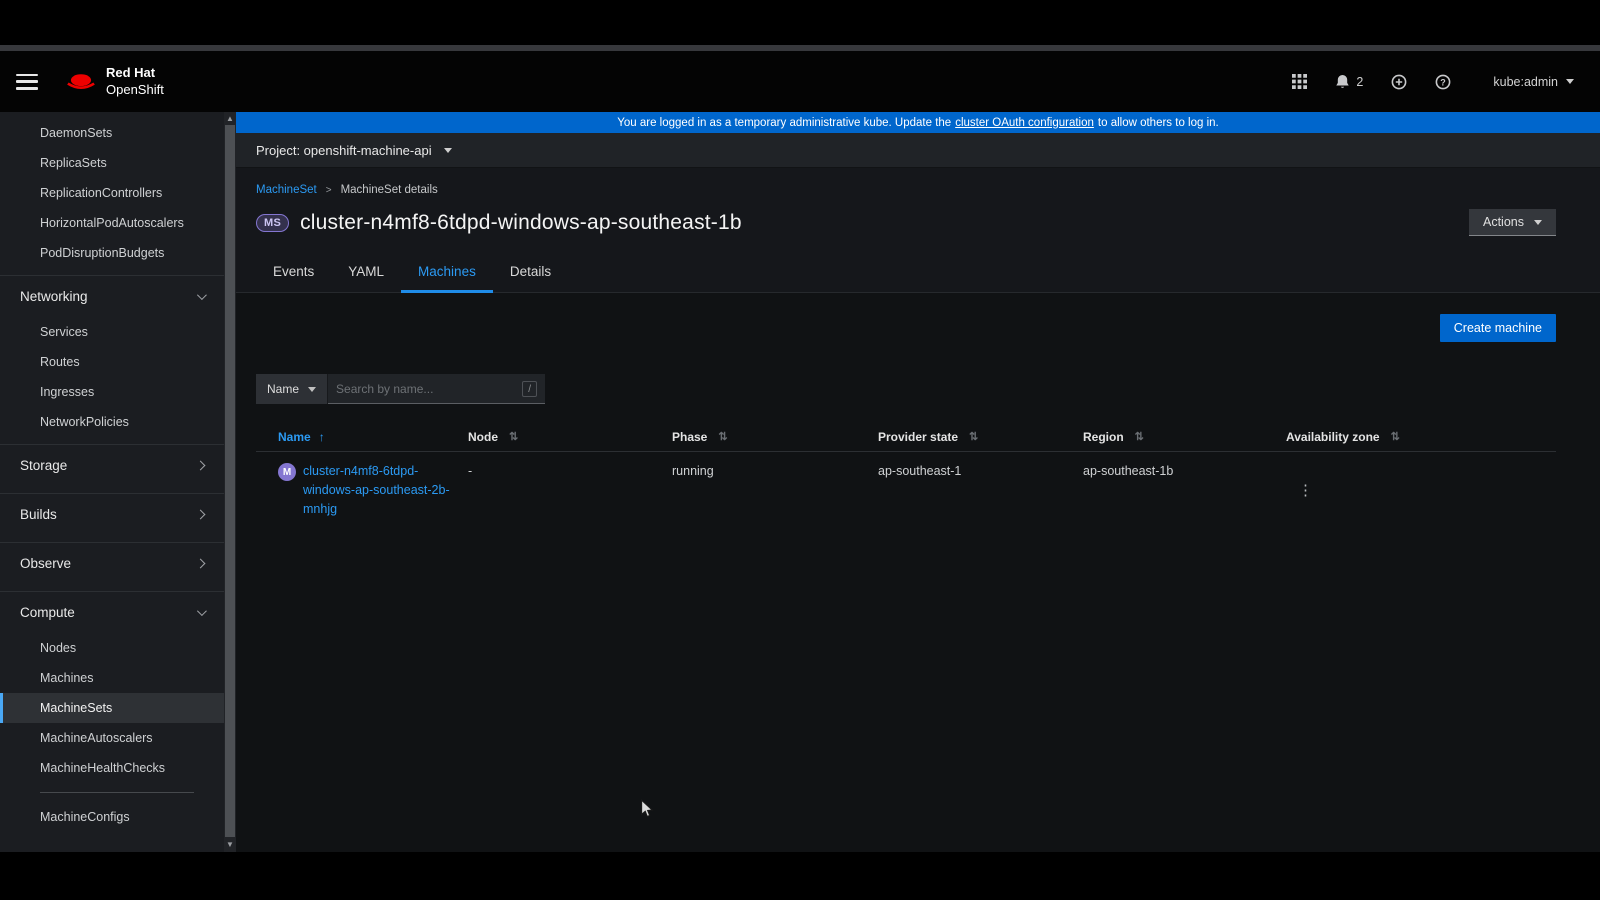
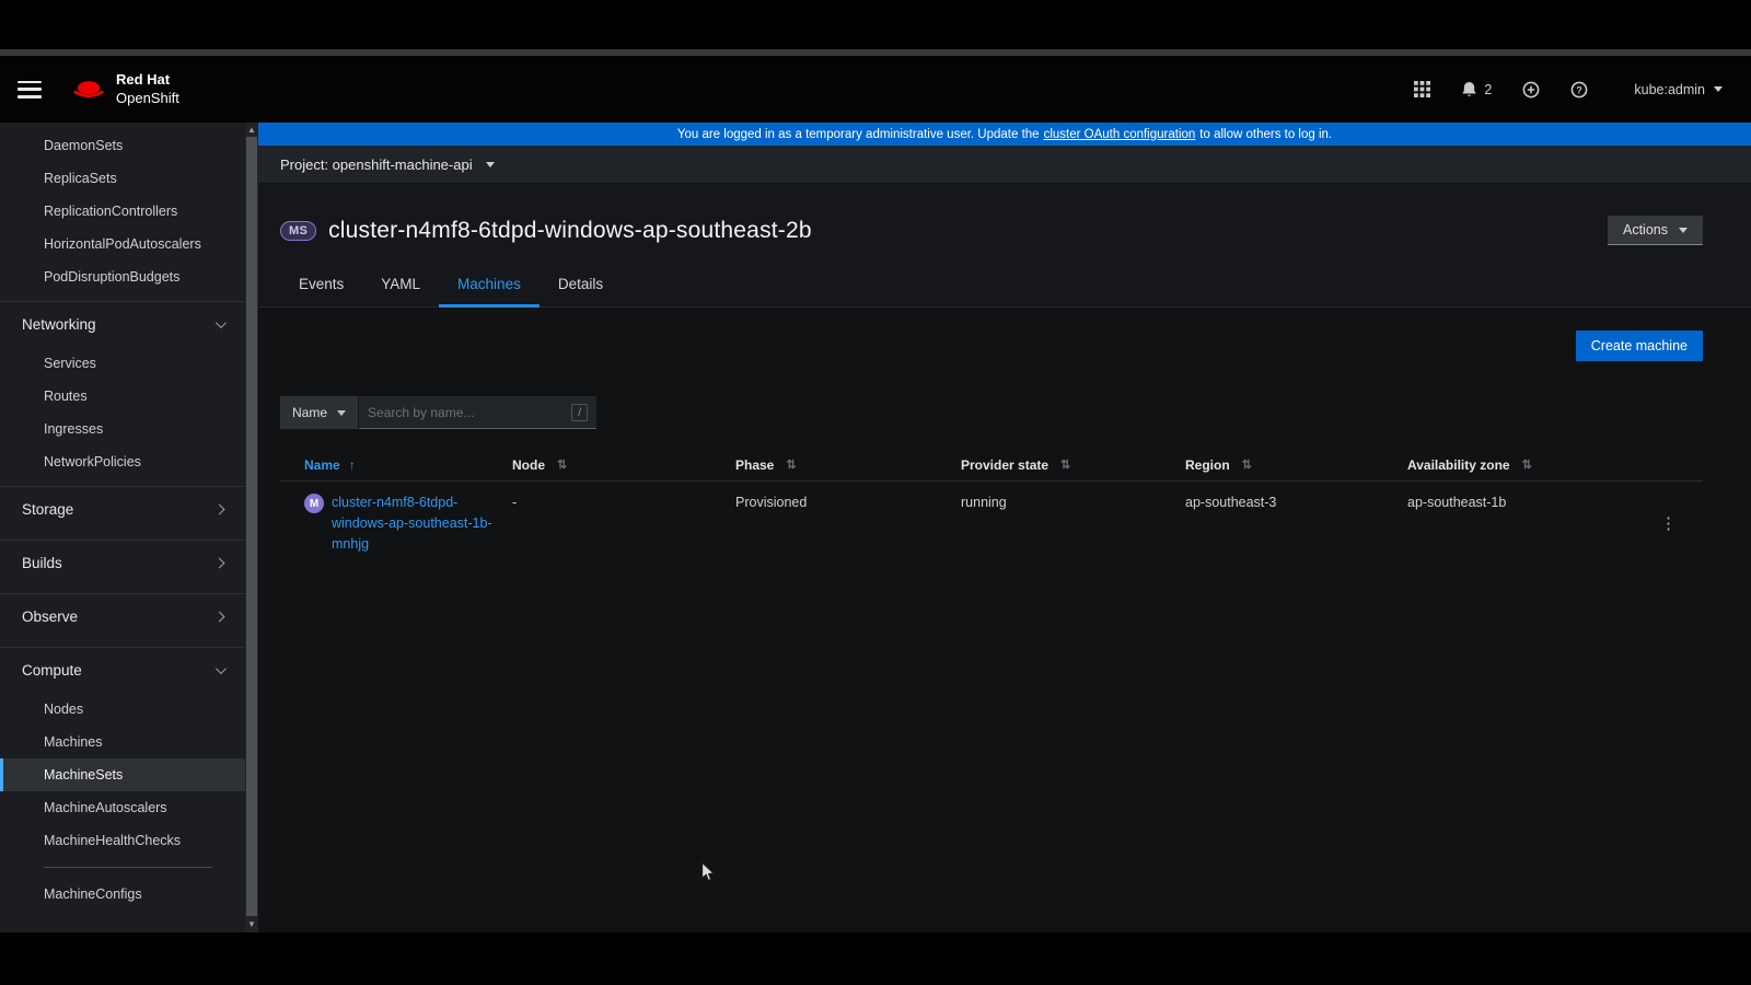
  Red Hat
  OpenShift
  2
  ?
  kube:admin
  DaemonSets
  ReplicaSets
  ReplicationControllers
  HorizontalPodAutoscalers
  PodDisruptionBudgets
  Networking
  Services
  Routes
  Ingresses
  NetworkPolicies
  Storage
  Builds
  Observe
  Compute
  Nodes
  Machines
  MachineSets
  MachineAutoscalers
  MachineHealthChecks
  MachineConfigs
  ▲
  ▼
- You are logged in as a temporary administrative kube. Update the
+ You are logged in as a temporary administrative user. Update the
  cluster OAuth configuration
  to allow others to log in.
  Project: openshift-machine-api
- MachineSet
- >
- MachineSet details
  MS
- cluster-n4mf8-6tdpd-windows-ap-southeast-1b
+ cluster-n4mf8-6tdpd-windows-ap-southeast-2b
  Actions
  Events
  YAML
  Machines
  Details
  Create machine
  Name
  Search by name...
  /
  Name
  ↑
  Node
  ⇅
  Phase
  ⇅
  Provider state
  ⇅
  Region
  ⇅
  Availability zone
  ⇅
  M
- cluster-n4mf8-6tdpd-windows-ap-southeast-2b-mnhjg
+ cluster-n4mf8-6tdpd-windows-ap-southeast-1b-mnhjg
  -
+ Provisioned
  running
- ap-southeast-1
+ ap-southeast-3
  ap-southeast-1b
  ⋮
